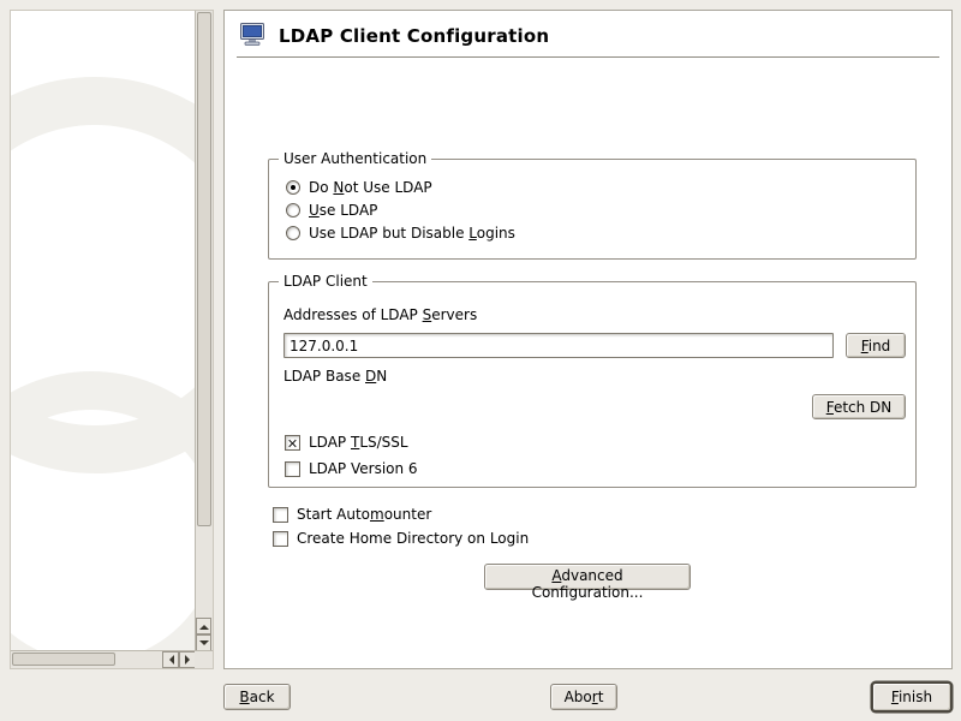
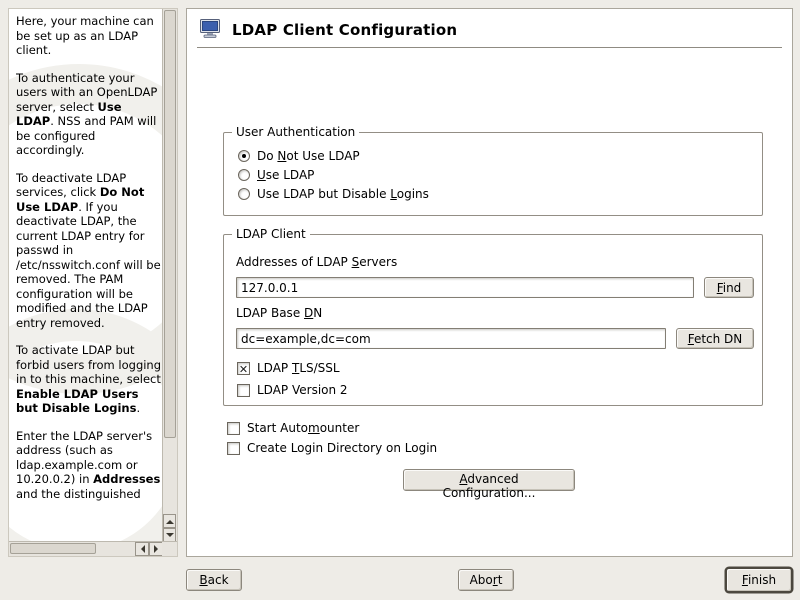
+ Here, your machine can be set up as an LDAP client.
+ To authenticate your users with an OpenLDAP server, select Use LDAP. NSS and PAM will be configured accordingly.
+ To deactivate LDAP services, click Do Not Use LDAP. If you deactivate LDAP, the current LDAP entry for passwd in /etc/nsswitch.conf will be removed. The PAM configuration will be modified and the LDAP entry removed.
+ To activate LDAP but forbid users from logging in to this machine, select Enable LDAP Users but Disable Logins.
+ Enter the LDAP server's address (such as ldap.example.com or 10.20.0.2) in Addresses and the distinguished
  LDAP Client Configuration
  User Authentication
  Do Not Use LDAP
  Use LDAP
  Use LDAP but Disable Logins
  LDAP Client
  Addresses of LDAP Servers
  127.0.0.1
  Find
  LDAP Base DN
+ dc=example,dc=com
  Fetch DN
  LDAP TLS/SSL
- LDAP Version 6
+ LDAP Version 2
  Start Automounter
- Create Home Directory on Login
+ Create Login Directory on Login
  Advanced Configuration...
  Back
  Abort
  Finish
